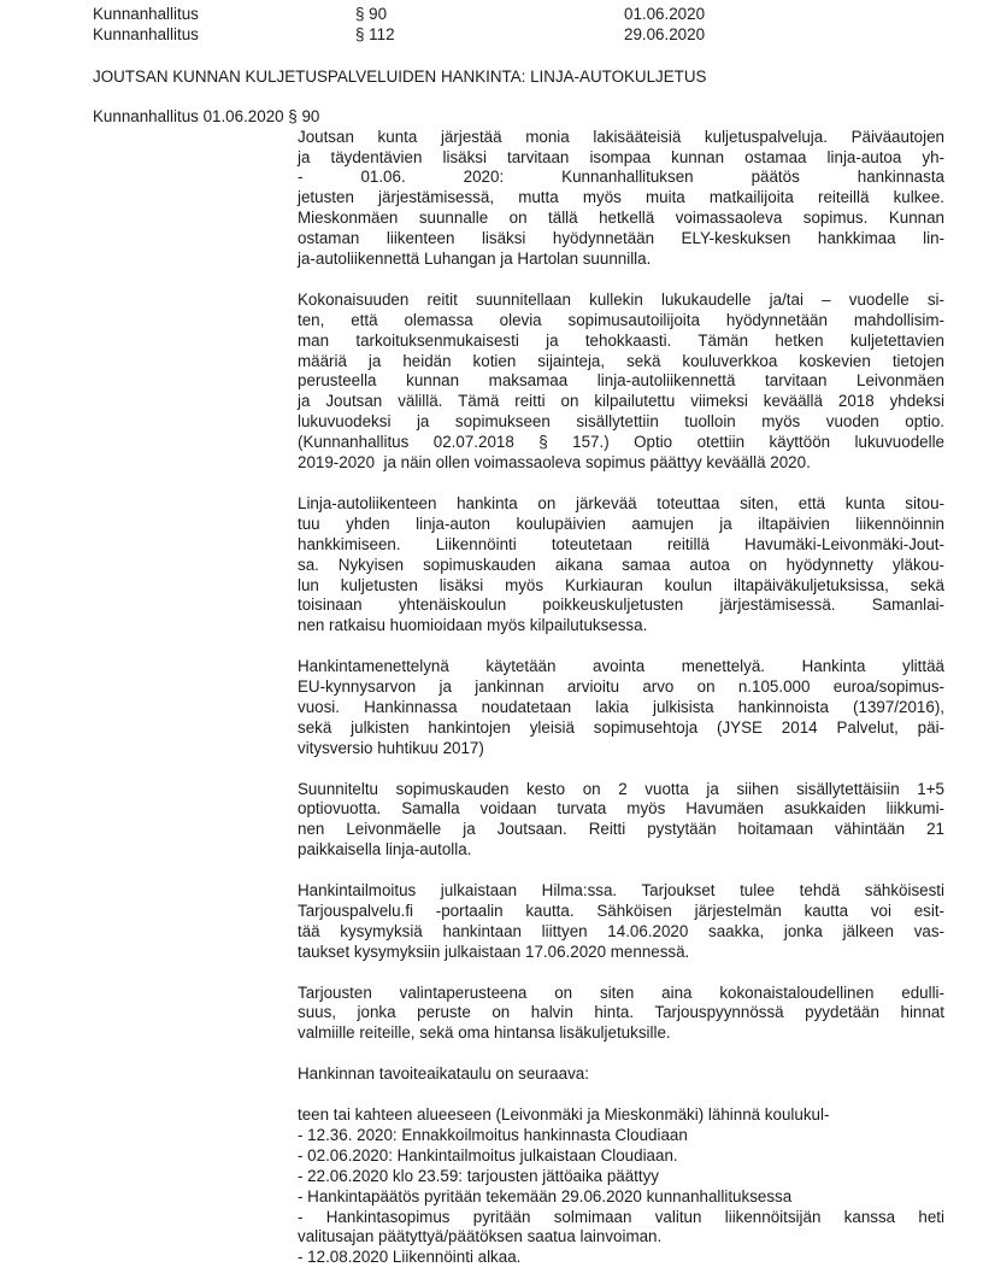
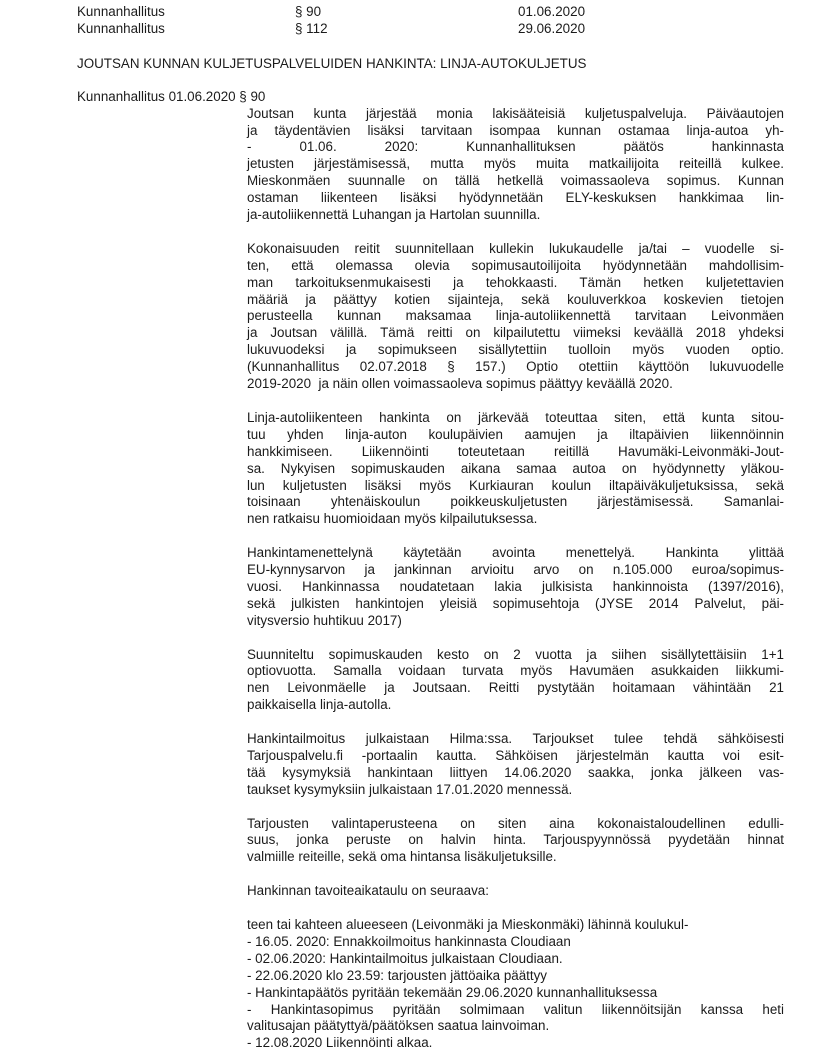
  Kunnanhallitus
  § 90
  01.06.2020
  Kunnanhallitus
  § 112
  29.06.2020
  JOUTSAN KUNNAN KULJETUSPALVELUIDEN HANKINTA: LINJA-AUTOKULJETUS
  Kunnanhallitus 01.06.2020 § 90
  Joutsan kunta järjestää monia lakisääteisiä kuljetuspalveluja. Päiväautojen
  ja täydentävien lisäksi tarvitaan isompaa kunnan ostamaa linja-autoa yh-
  - 01.06. 2020: Kunnanhallituksen päätös hankinnasta
  jetusten järjestämisessä, mutta myös muita matkailijoita reiteillä kulkee.
  Mieskonmäen suunnalle on tällä hetkellä voimassaoleva sopimus. Kunnan
  ostaman liikenteen lisäksi hyödynnetään ELY-keskuksen hankkimaa lin-
  ja-autoliikennettä Luhangan ja Hartolan suunnilla.
  Kokonaisuuden reitit suunnitellaan kullekin lukukaudelle ja/tai – vuodelle si-
  ten, että olemassa olevia sopimusautoilijoita hyödynnetään mahdollisim-
  man tarkoituksenmukaisesti ja tehokkaasti. Tämän hetken kuljetettavien
- määriä ja heidän kotien sijainteja, sekä kouluverkkoa koskevien tietojen
+ määriä ja päättyy kotien sijainteja, sekä kouluverkkoa koskevien tietojen
  perusteella kunnan maksamaa linja-autoliikennettä tarvitaan Leivonmäen
  ja Joutsan välillä. Tämä reitti on kilpailutettu viimeksi keväällä 2018 yhdeksi
  lukuvuodeksi ja sopimukseen sisällytettiin tuolloin myös vuoden optio.
  (Kunnanhallitus 02.07.2018 § 157.) Optio otettiin käyttöön lukuvuodelle
  2019-2020 ja näin ollen voimassaoleva sopimus päättyy keväällä 2020.
  Linja-autoliikenteen hankinta on järkevää toteuttaa siten, että kunta sitou-
  tuu yhden linja-auton koulupäivien aamujen ja iltapäivien liikennöinnin
  hankkimiseen. Liikennöinti toteutetaan reitillä Havumäki-Leivonmäki-Jout-
  sa. Nykyisen sopimuskauden aikana samaa autoa on hyödynnetty yläkou-
  lun kuljetusten lisäksi myös Kurkiauran koulun iltapäiväkuljetuksissa, sekä
  toisinaan yhtenäiskoulun poikkeuskuljetusten järjestämisessä. Samanlai-
  nen ratkaisu huomioidaan myös kilpailutuksessa.
  Hankintamenettelynä käytetään avointa menettelyä. Hankinta ylittää
  EU-kynnysarvon ja jankinnan arvioitu arvo on n.105.000 euroa/sopimus-
  vuosi. Hankinnassa noudatetaan lakia julkisista hankinnoista (1397/2016),
  sekä julkisten hankintojen yleisiä sopimusehtoja (JYSE 2014 Palvelut, päi-
  vitysversio huhtikuu 2017)
- Suunniteltu sopimuskauden kesto on 2 vuotta ja siihen sisällytettäisiin 1+5
+ Suunniteltu sopimuskauden kesto on 2 vuotta ja siihen sisällytettäisiin 1+1
  optiovuotta. Samalla voidaan turvata myös Havumäen asukkaiden liikkumi-
  nen Leivonmäelle ja Joutsaan. Reitti pystytään hoitamaan vähintään 21
  paikkaisella linja-autolla.
  Hankintailmoitus julkaistaan Hilma:ssa. Tarjoukset tulee tehdä sähköisesti
  Tarjouspalvelu.fi -portaalin kautta. Sähköisen järjestelmän kautta voi esit-
  tää kysymyksiä hankintaan liittyen 14.06.2020 saakka, jonka jälkeen vas-
- taukset kysymyksiin julkaistaan 17.06.2020 mennessä.
+ taukset kysymyksiin julkaistaan 17.01.2020 mennessä.
  Tarjousten valintaperusteena on siten aina kokonaistaloudellinen edulli-
  suus, jonka peruste on halvin hinta. Tarjouspyynnössä pyydetään hinnat
  valmiille reiteille, sekä oma hintansa lisäkuljetuksille.
  Hankinnan tavoiteaikataulu on seuraava:
  teen tai kahteen alueeseen (Leivonmäki ja Mieskonmäki) lähinnä koulukul-
- - 12.36. 2020: Ennakkoilmoitus hankinnasta Cloudiaan
+ - 16.05. 2020: Ennakkoilmoitus hankinnasta Cloudiaan
  - 02.06.2020: Hankintailmoitus julkaistaan Cloudiaan.
  - 22.06.2020 klo 23.59: tarjousten jättöaika päättyy
  - Hankintapäätös pyritään tekemään 29.06.2020 kunnanhallituksessa
  - Hankintasopimus pyritään solmimaan valitun liikennöitsijän kanssa heti
  valitusajan päätyttyä/päätöksen saatua lainvoiman.
  - 12.08.2020 Liikennöinti alkaa.
